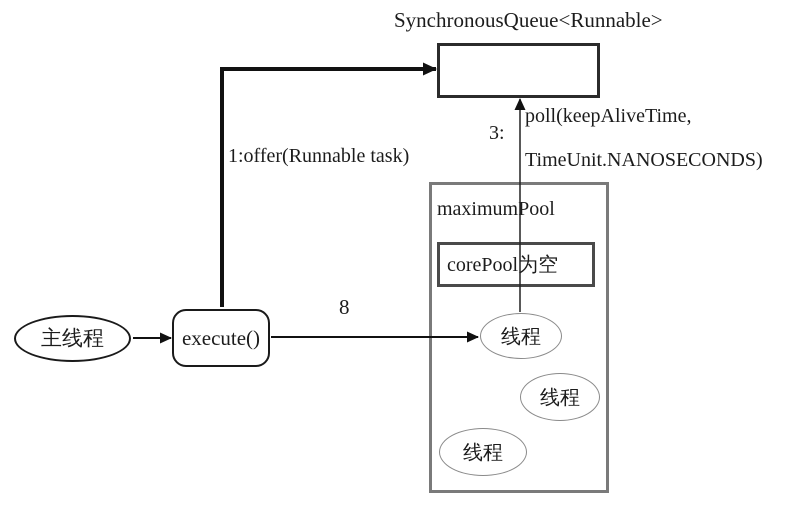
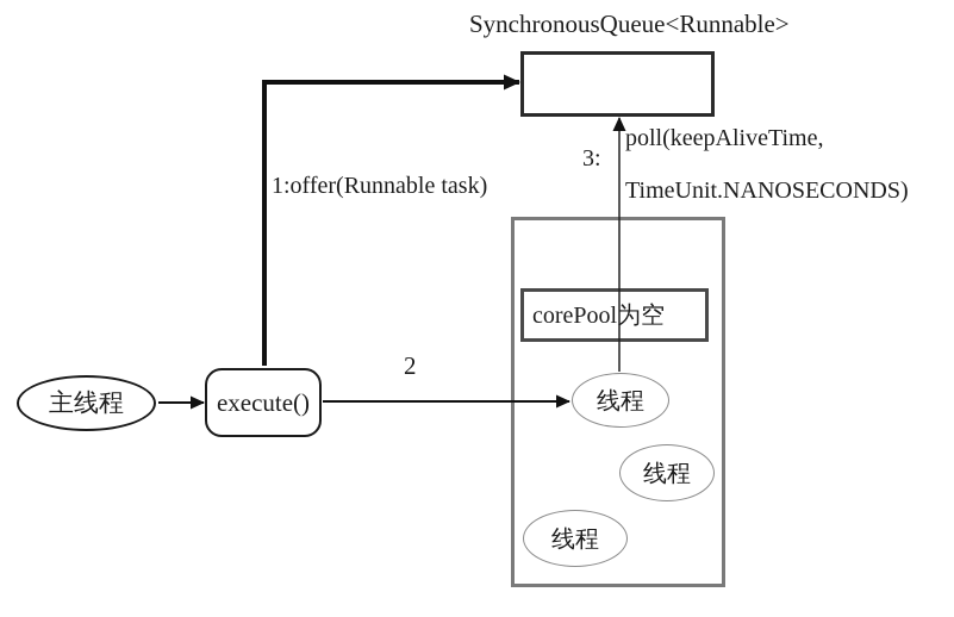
- maximumPool
  corePool为空
  线程
  线程
  线程
  SynchronousQueue<Runnable>
  主线程
  execute()
  1:offer(Runnable task)
- 8
+ 2
  3:
  poll(keepAliveTime,
  TimeUnit.NANOSECONDS)
